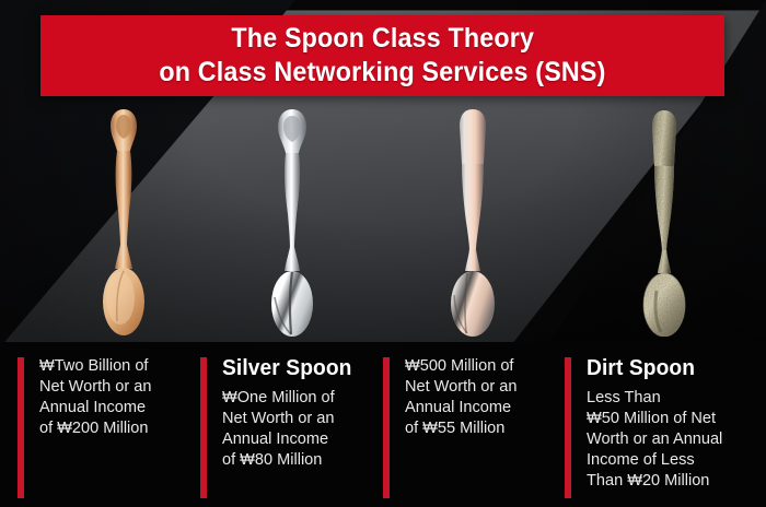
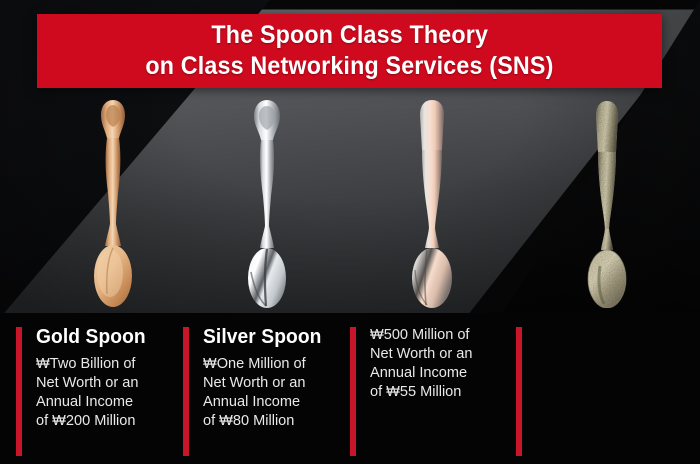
  The Spoon Class Theory
  on Class Networking Services (SNS)
+ Gold Spoon
  ₩Two Billion of
  Net Worth or an
  Annual Income
  of ₩200 Million
  Silver Spoon
  ₩One Million of
  Net Worth or an
  Annual Income
  of ₩80 Million
  ₩500 Million of
  Net Worth or an
  Annual Income
  of ₩55 Million
- Dirt Spoon
- Less Than
- ₩50 Million of Net
- Worth or an Annual
- Income of Less
- Than ₩20 Million
